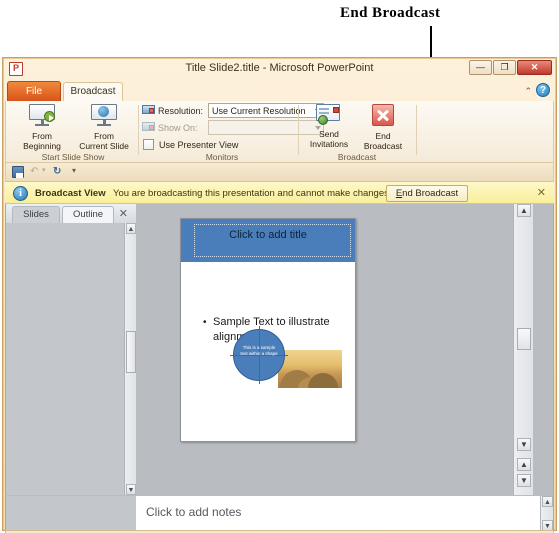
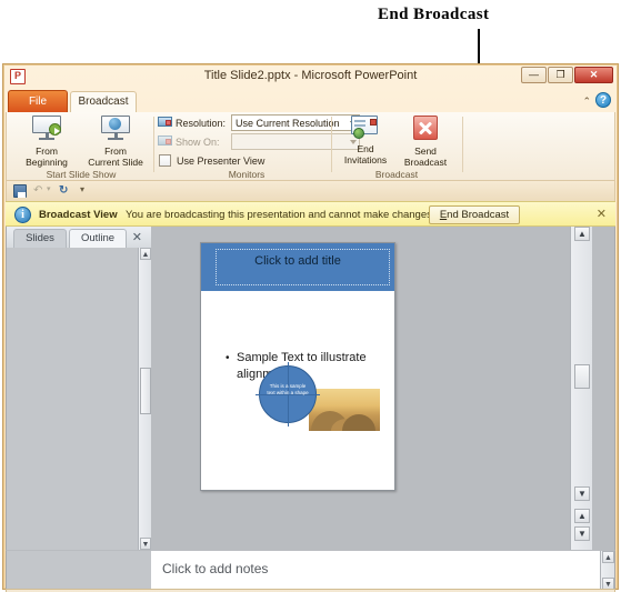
  End Broadcast
  P
- Title Slide2.title - Microsoft PowerPoint
+ Title Slide2.pptx - Microsoft PowerPoint
  —
  ❐
  ✕
  File
  Broadcast
  ⌃
  ?
  From
  Beginning
  From
  Current Slide
  Start Slide Show
  Resolution:
  Use Current Resolutin
  Show On:
  Use Presenter View
  Monitors
- Send
+ End
  Invitations
- End
+ Send
  Broadcast
  Broadcast
  ↶
  ↻
  ▾
  i
  Broadcast View
  You are broadcasting this presentation and cannot make change
  End Broadcast
  ✕
  Slides
  Outline
  ✕
  Click to add title
  •
  Sample Text to illustrate align
  ▲
  ▼
  ▲
  ▼
  Click to add notes
